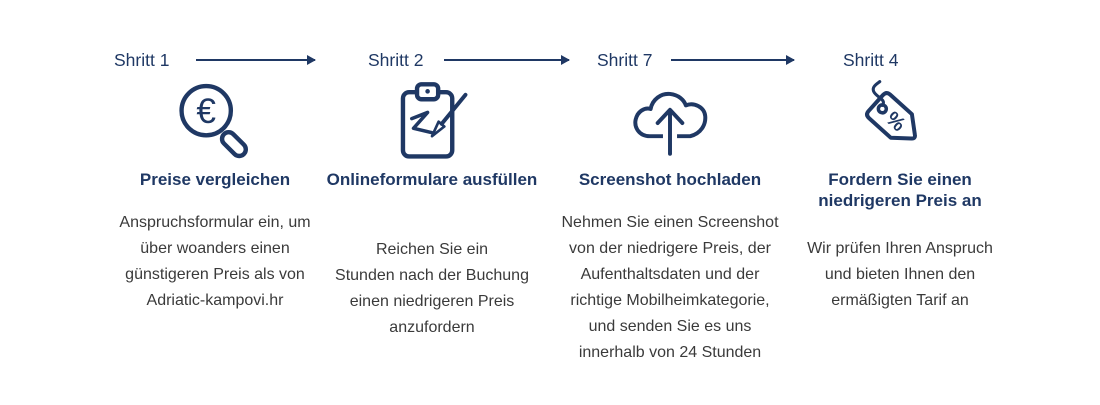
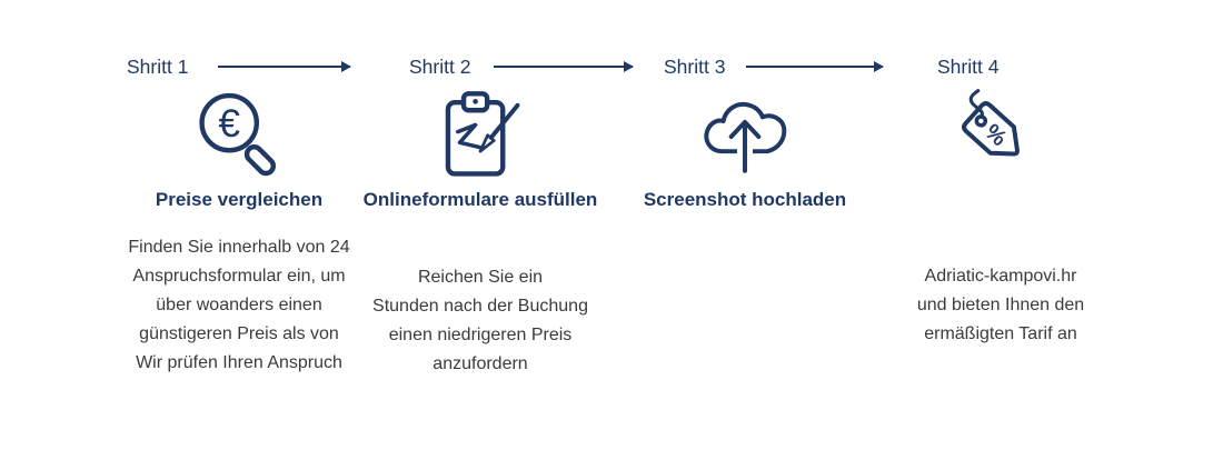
  Shritt 1
  Shritt 2
- Shritt 7
+ Shritt 3
  Shritt 4
  €
  Preise vergleichen
+ Finden Sie innerhalb von 24
  Anspruchsformular ein, um
  über woanders einen
  günstigeren Preis als von
- Adriatic-kampovi.hr
+ Wir prüfen Ihren Anspruch
  Onlineformulare ausfüllen
  Reichen Sie ein
  Stunden nach der Buchung
  einen niedrigeren Preis
  anzufordern
  Screenshot hochladen
- Nehmen Sie einen Screenshot
- von der niedrigere Preis, der
- Aufenthaltsdaten und der
- richtige Mobilheimkategorie,
- und senden Sie es uns
- innerhalb von 24 Stunden
- Fordern Sie einen
- niedrigeren Preis an
- Wir prüfen Ihren Anspruch
+ Adriatic-kampovi.hr
  und bieten Ihnen den
  ermäßigten Tarif an
